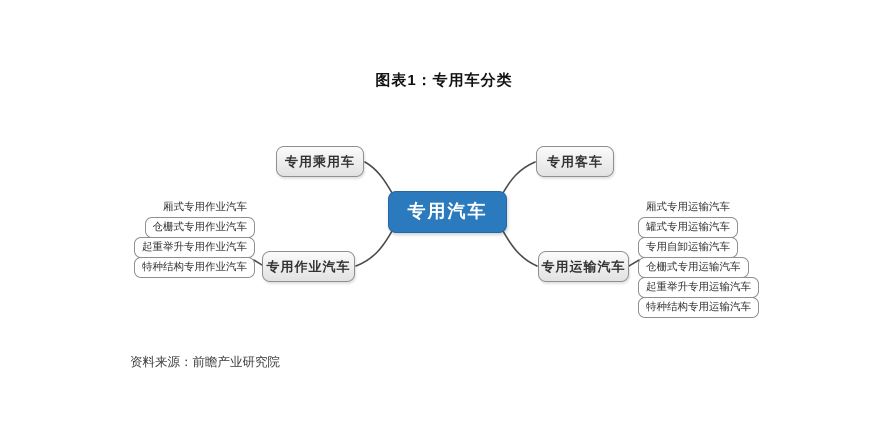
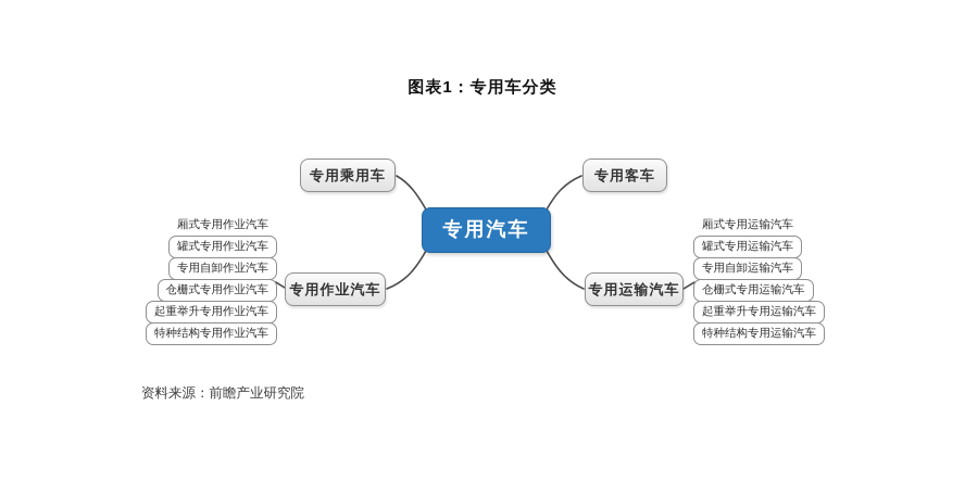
  图表1：专用车分类
  专用汽车
  专用乘用车
  专用客车
  专用作业汽车
  专用运输汽车
  厢式专用作业汽车
+ 罐式专用作业汽车
+ 专用自卸作业汽车
  仓栅式专用作业汽车
  起重举升专用作业汽车
  特种结构专用作业汽车
  厢式专用运输汽车
  罐式专用运输汽车
  专用自卸运输汽车
  仓栅式专用运输汽车
  起重举升专用运输汽车
  特种结构专用运输汽车
  资料来源：前瞻产业研究院
